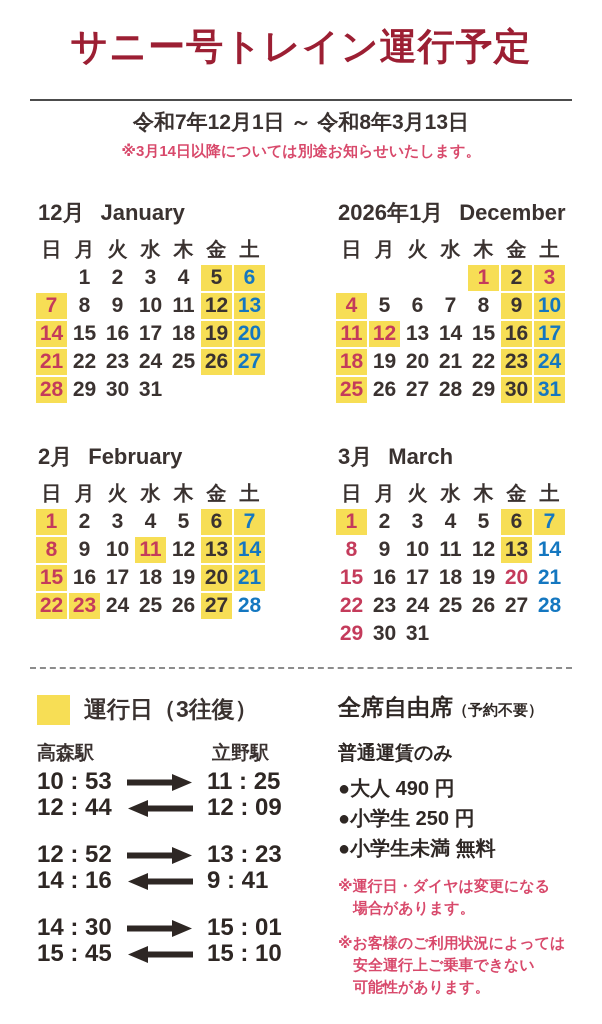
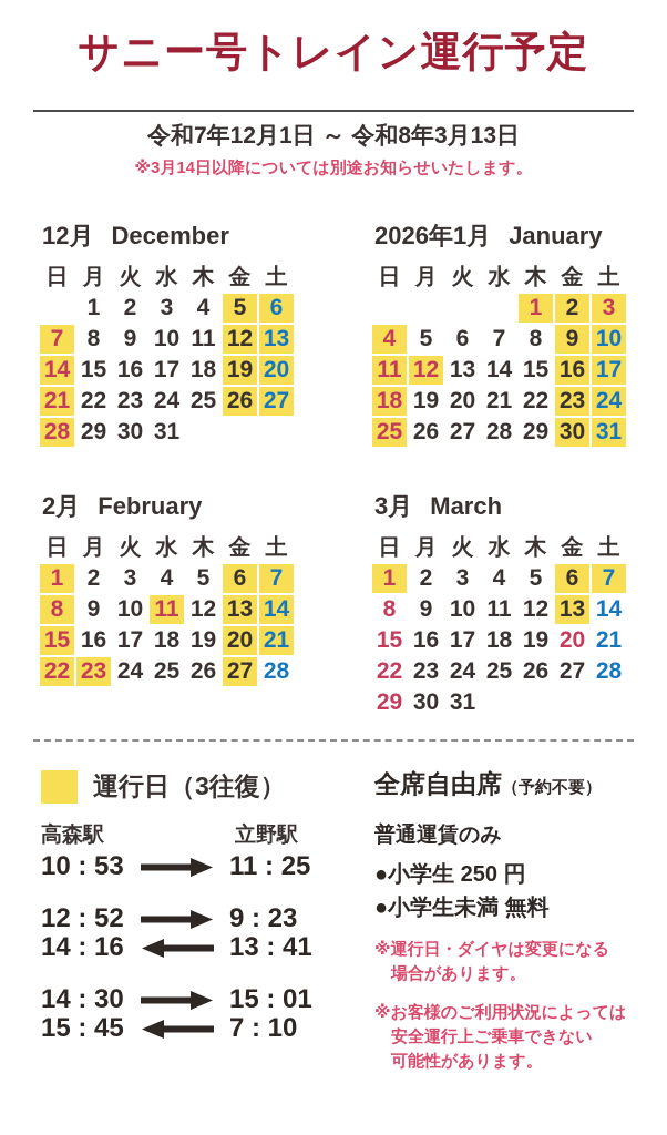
  サニー号トレイン運行予定
  令和7年12月1日 ～ 令和8年3月13日
  ※3月14日以降については別途お知らせいたします。
- 12月 January
+ 12月 December
  日	月	火	水	木	金	土
  	1	2	3	4	5	6
  7	8	9	10	11	12	13
  14	15	16	17	18	19	20
  21	22	23	24	25	26	27
  28	29	30	31
- 2026年1月 December
+ 2026年1月 January
  日	月	火	水	木	金	土
  				1	2	3
  4	5	6	7	8	9	10
  11	12	13	14	15	16	17
  18	19	20	21	22	23	24
  25	26	27	28	29	30	31
  2月 February
  日	月	火	水	木	金	土
  1	2	3	4	5	6	7
  8	9	10	11	12	13	14
  15	16	17	18	19	20	21
  22	23	24	25	26	27	28
  3月 March
  日	月	火	水	木	金	土
  1	2	3	4	5	6	7
  8	9	10	11	12	13	14
  15	16	17	18	19	20	21
  22	23	24	25	26	27	28
  29	30	31
  運行日（3往復）
  高森駅
  立野駅
  10 : 53
  11 : 25
- 12 : 44
- 12 : 09
  12 : 52
- 13 : 23
+ 9 : 23
  14 : 16
- 9 : 41
+ 13 : 41
  14 : 30
  15 : 01
  15 : 45
- 15 : 10
+ 7 : 10
  全席自由席（予約不要）
  普通運賃のみ
- ●大人 490 円
  ●小学生 250 円
  ●小学生未満 無料
  ※運行日・ダイヤは変更になる
  場合があります。
  ※お客様のご利用状況によっては
  安全運行上ご乗車できない
  可能性があります。
